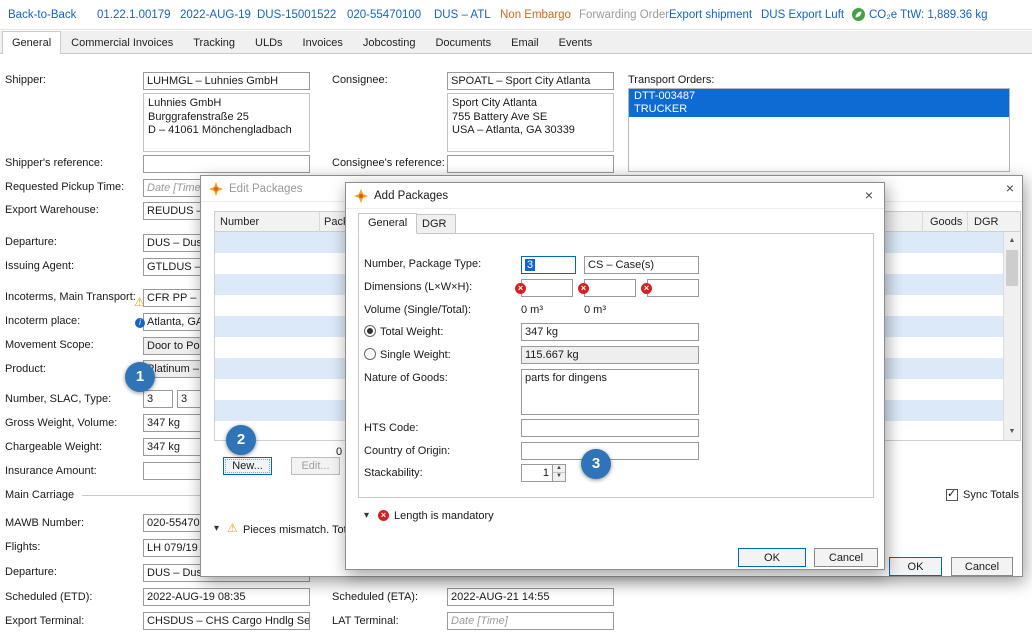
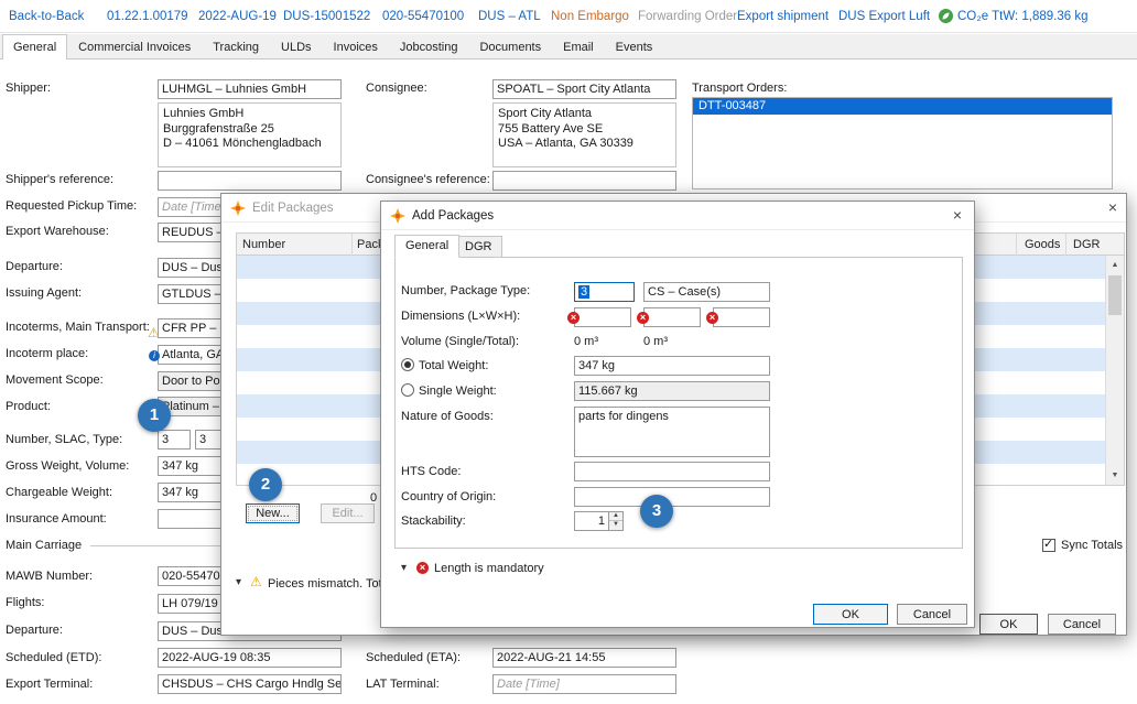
  Back-to-Back
  01.22.1.00179
  2022-AUG-19
  DUS-15001522
  020-55470100
  DUS – ATL
  Non Embargo
  Forwarding Order
  Export shipment
  DUS Export Luft
  CO₂e TtW: 1,889.36 kg
  General
  Commercial Invoices
  Tracking
  ULDs
  Invoices
  Jobcosting
  Documents
  Email
  Events
  Shipper:
  LUHMGL – Luhnies GmbH
  Luhnies GmbH
  Burggrafenstraße 25
  D – 41061 Mönchengladbach
  Consignee:
  SPOATL – Sport City Atlanta
  Sport City Atlanta
  755 Battery Ave SE
  USA – Atlanta, GA 30339
  Transport Orders:
  DTT-003487
- TRUCKER
  Shipper's reference:
  Consignee's reference:
  Requested Pickup Time:
  Date [Time
  Export Warehouse:
  Departure:
  Issuing Agent:
  GTLDUS –
  Incoterms, Main Transport:
  CFR PP –
  ⚠
  Incoterm place:
  Atlanta, G
  i
  Movement Scope:
  Door to Po
  Product:
  latinum –
  Number, SLAC, Type:
  3
  3
  Gross Weight, Volume:
  347 kg
  Chargeable Weight:
  347 kg
  Insurance Amount:
  Main Carriage
  MAWB Number:
  020-55470
  Flights:
  LH 079/19
  Departure:
  Scheduled (ETD):
  2022-AUG-19 08:35
  Scheduled (ETA):
  2022-AUG-21 14:55
  Export Terminal:
  CHSDUS – CHS Cargo Hndlg Se
  LAT Terminal:
  Date [Time]
  Edit Packages
  ×
  Number
  Goods
  DGR
  0
  New...
  Edit...
  ▾
  ⚠
  Pieces mismatch. To
  ✓
  Sync Totals
  OK
  Cancel
  Add Packages
  ×
  General
  DGR
  Number, Package Type:
  3
  CS – Case(s)
  Dimensions (L×W×H):
  ×
  ×
  ×
  Volume (Single/Total):
  0 m³
  0 m³
  Total Weight:
  347 kg
  Single Weight:
  115.667 kg
  Nature of Goods:
  parts for dingens
  HTS Code:
  Country of Origin:
  Stackability:
  1
  ▾
  ×
  Length is mandatory
  OK
  Cancel
  1
  2
  3
